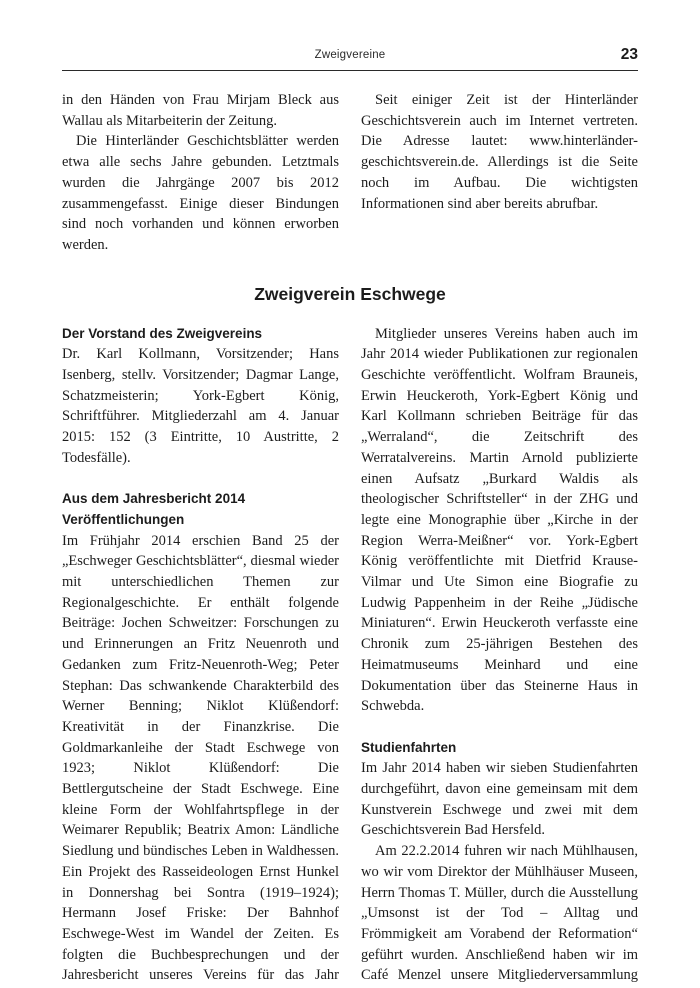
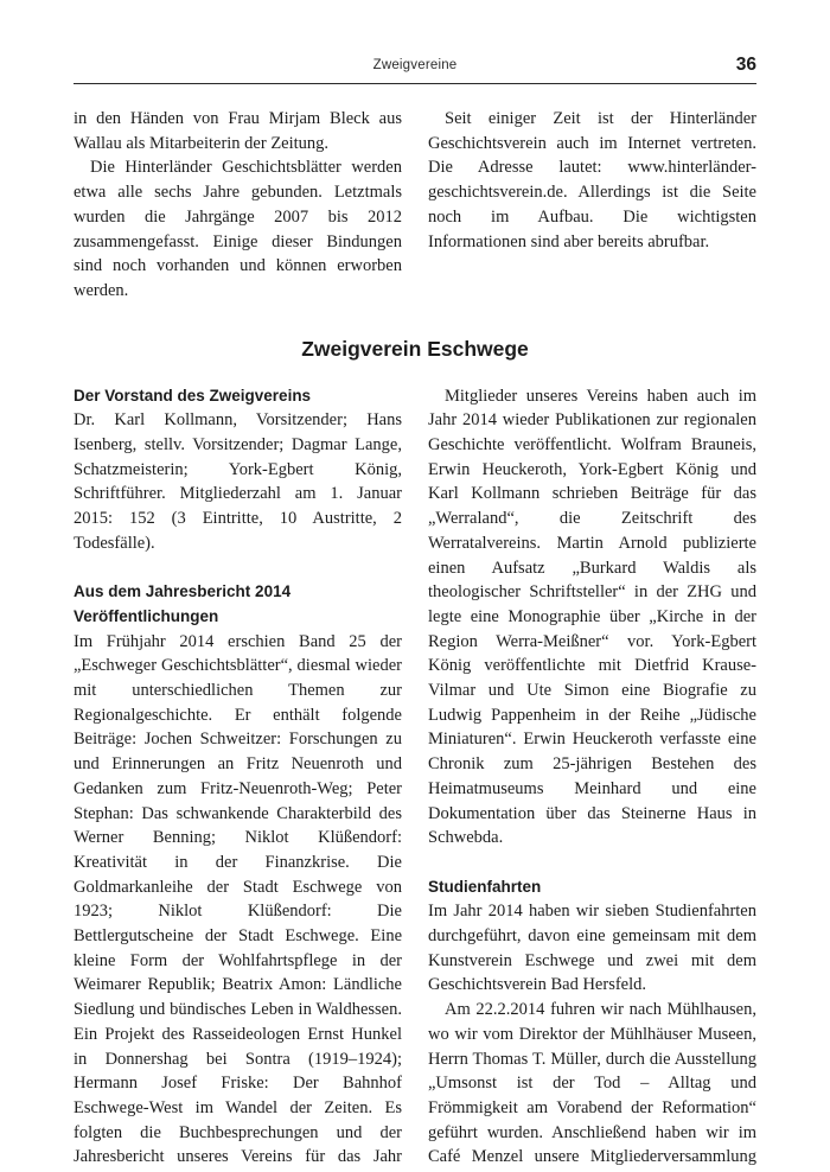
  Zweigvereine
- 23
+ 36
  in den Händen von Frau Mirjam Bleck aus Wallau als Mitarbeiterin der Zeitung.
  Die Hinterländer Geschichtsblätter werden etwa alle sechs Jahre gebunden. Letztmals wurden die Jahrgänge 2007 bis 2012 zusammengefasst. Einige dieser Bindungen sind noch vorhanden und können erworben werden.
  Seit einiger Zeit ist der Hinterländer Geschichtsverein auch im Internet vertreten. Die Adresse lautet: www.hinterländer-geschichtsverein.de. Allerdings ist die Seite noch im Aufbau. Die wichtigsten Informationen sind aber bereits abrufbar.
  Zweigverein Eschwege
  Der Vorstand des Zweigvereins
- Dr. Karl Kollmann, Vorsitzender; Hans Isenberg, stellv. Vorsitzender; Dagmar Lange, Schatzmeisterin; York-Egbert König, Schriftführer. Mitgliederzahl am 4. Januar 2015: 152 (3 Eintritte, 10 Austritte, 2 Todesfälle).
+ Dr. Karl Kollmann, Vorsitzender; Hans Isenberg, stellv. Vorsitzender; Dagmar Lange, Schatzmeisterin; York-Egbert König, Schriftführer. Mitgliederzahl am 1. Januar 2015: 152 (3 Eintritte, 10 Austritte, 2 Todesfälle).
  Aus dem Jahresbericht 2014
  Veröffentlichungen
  Im Frühjahr 2014 erschien Band 25 der „Eschweger Geschichtsblätter“, diesmal wieder mit unterschiedlichen Themen zur Regionalgeschichte. Er enthält folgende Beiträge: Jochen Schweitzer: Forschungen zu und Erinnerungen an Fritz Neuenroth und Gedanken zum Fritz-Neuenroth-Weg; Peter Stephan: Das schwankende Charakterbild des Werner Benning; Niklot Klüßendorf: Kreativität in der Finanzkrise. Die Goldmarkanleihe der Stadt Eschwege von 1923; Niklot Klüßendorf: Die Bettlergutscheine der Stadt Eschwege. Eine kleine Form der Wohlfahrtspflege in der Weimarer Republik; Beatrix Amon: Ländliche Siedlung und bündisches Leben in Waldhessen. Ein Projekt des Rasseideologen Ernst Hunkel in Donnershag bei Sontra (1919–1924); Hermann Josef Friske: Der Bahnhof Eschwege-West im Wandel der Zeiten. Es folgten die Buchbesprechungen und der Jahresbericht unseres Vereins für das Jahr
  Mitglieder unseres Vereins haben auch im Jahr 2014 wieder Publikationen zur regionalen Geschichte veröffentlicht. Wolfram Brauneis, Erwin Heuckeroth, York-Egbert König und Karl Kollmann schrieben Beiträge für das „Werraland“, die Zeitschrift des Werratalvereins. Martin Arnold publizierte einen Aufsatz „Burkard Waldis als theologischer Schriftsteller“ in der ZHG und legte eine Monographie über „Kirche in der Region Werra-Meißner“ vor. York-Egbert König veröffentlichte mit Dietfrid Krause-Vilmar und Ute Simon eine Biografie zu Ludwig Pappenheim in der Reihe „Jüdische Miniaturen“. Erwin Heuckeroth verfasste eine Chronik zum 25-jährigen Bestehen des Heimatmuseums Meinhard und eine Dokumentation über das Steinerne Haus in Schwebda.
  Studienfahrten
  Im Jahr 2014 haben wir sieben Studienfahrten durchgeführt, davon eine gemeinsam mit dem Kunstverein Eschwege und zwei mit dem Geschichtsverein Bad Hersfeld.
  Am 22.2.2014 fuhren wir nach Mühlhausen, wo wir vom Direktor der Mühlhäuser Museen, Herrn Thomas T. Müller, durch die Ausstellung „Umsonst ist der Tod – Alltag und Frömmigkeit am Vorabend der Reformation“ geführt wurden. Anschließend haben wir im Café Menzel unsere Mitgliederversammlung
